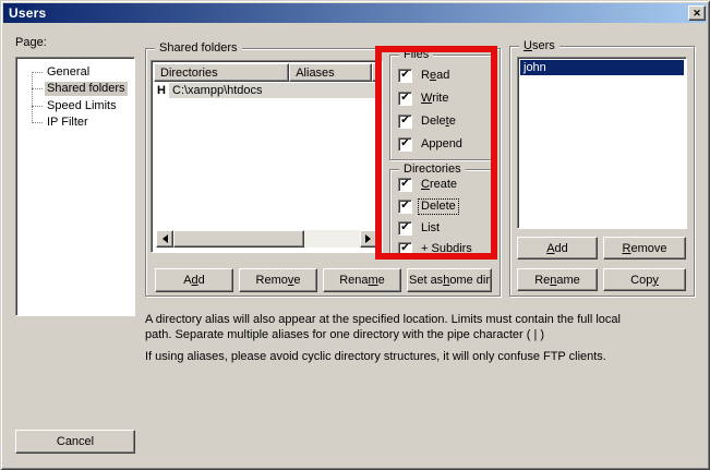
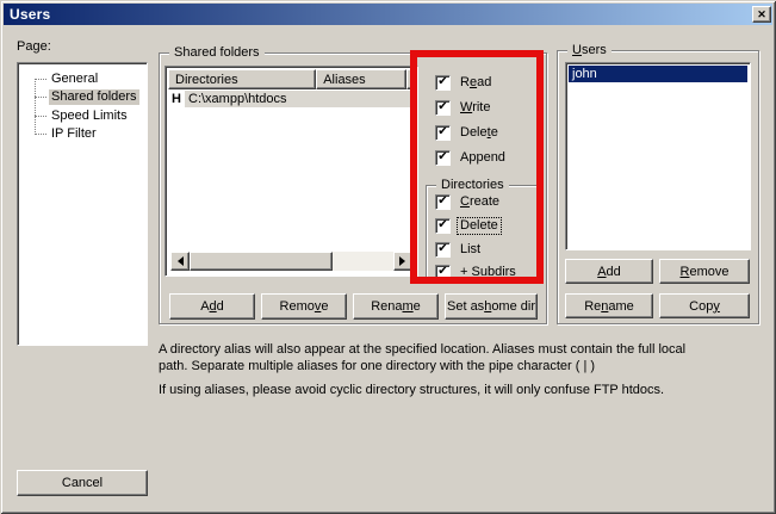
  Users
  ✕
  Page:
  General
  Shared folders
  Speed Limits
  IP Filter
  Shared folders
  Directories
  Aliases
  H
  C:\xampp\htdocs
  A
  d
  d
  Remo
  v
  e
  Rena
  m
  e
  Set as
  h
  ome dir
- Files
  ✔
  Read
  ✔
  Write
  ✔
  Delete
  ✔
  Append
  Directories
  ✔
  Create
  ✔
  Delete
  ✔
  List
  ✔
  + Subdirs
  Users
  john
  A
  dd
  R
  emove
  Re
  n
  ame
  Cop
  y
- A directory alias will also appear at the specified location. Limits must contain the full local
+ A directory alias will also appear at the specified location. Aliases must contain the full local
  path. Separate multiple aliases for one directory with the pipe character ( | )
- If using aliases, please avoid cyclic directory structures, it will only confuse FTP clients.
+ If using aliases, please avoid cyclic directory structures, it will only confuse FTP htdocs.
  Cancel
